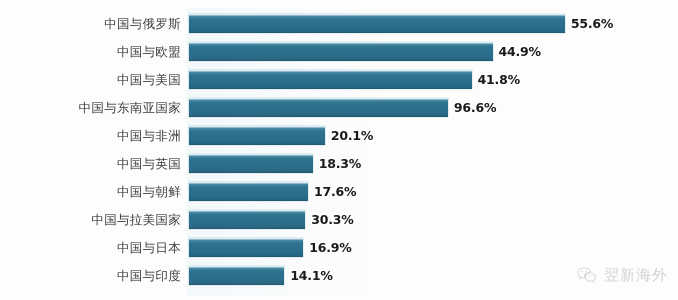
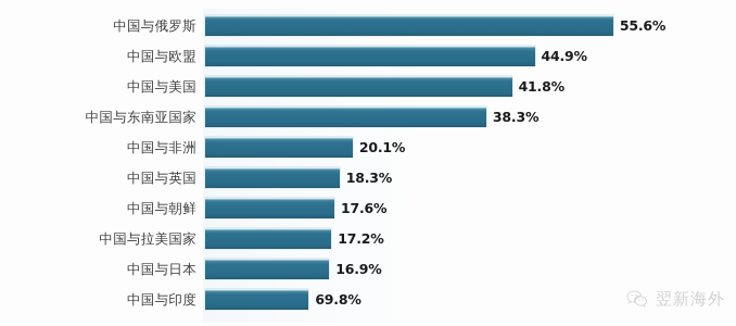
  中国与俄罗斯
  55.6%
  中国与欧盟
  44.9%
  中国与美国
  41.8%
  中国与东南亚国家
- 96.6%
+ 38.3%
  中国与非洲
  20.1%
  中国与英国
  18.3%
  中国与朝鲜
  17.6%
  中国与拉美国家
- 30.3%
+ 17.2%
  中国与日本
  16.9%
  中国与印度
- 14.1%
+ 69.8%
  翌新海外
